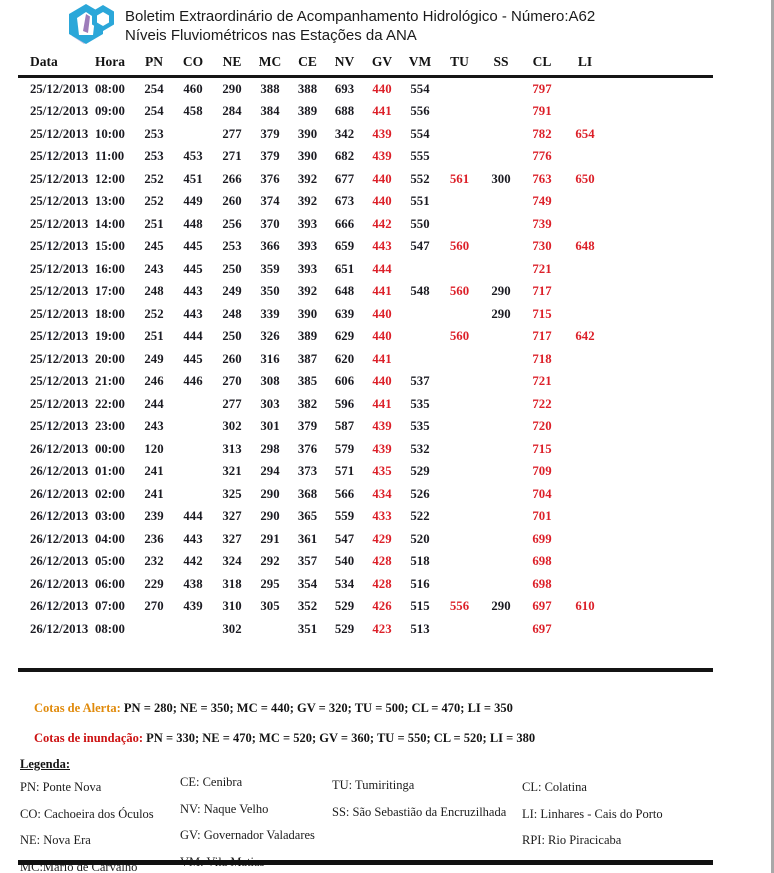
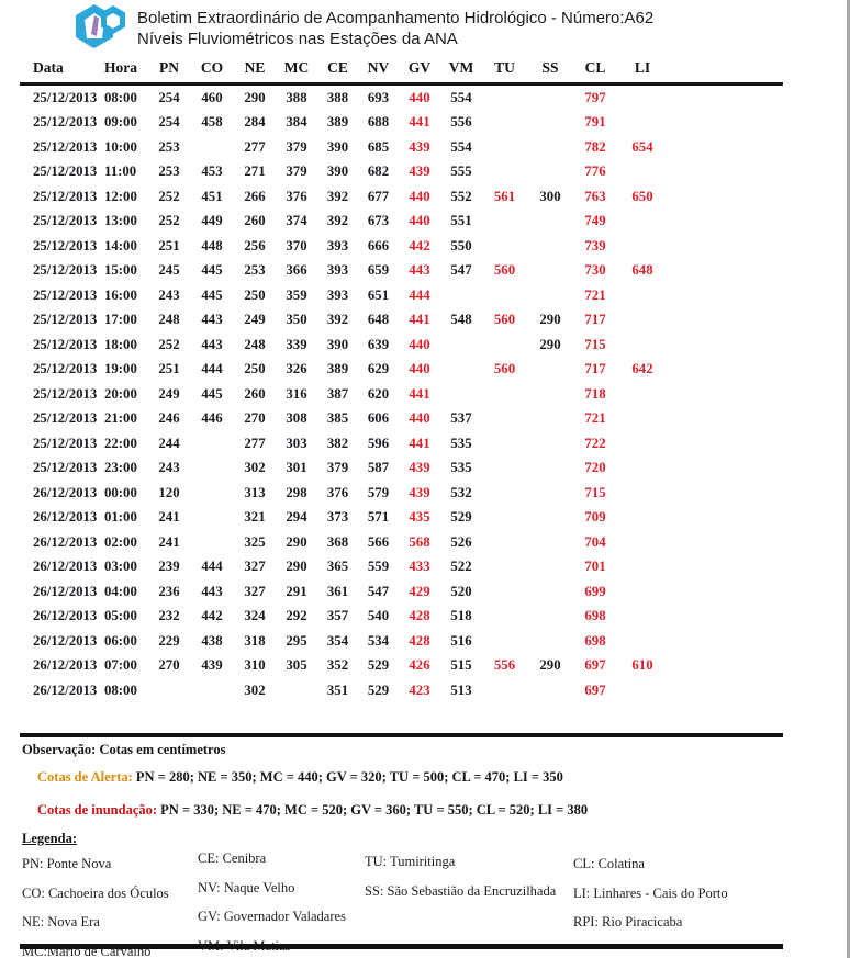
  Boletim Extraordinário de Acompanhamento Hidrológico - Número:A62
  Níveis Fluviométricos nas Estações da ANA
  Data	Hora	PN	CO	NE	MC	CE	NV	GV	VM	TU	SS	CL	LI
  25/12/2013	08:00	254	460	290	388	388	693	440	554			797
  25/12/2013	09:00	254	458	284	384	389	688	441	556			791
- 25/12/2013	10:00	253		277	379	390	342	439	554			782	654
+ 25/12/2013	10:00	253		277	379	390	685	439	554			782	654
  25/12/2013	11:00	253	453	271	379	390	682	439	555			776
  25/12/2013	12:00	252	451	266	376	392	677	440	552	561	300	763	650
  25/12/2013	13:00	252	449	260	374	392	673	440	551			749
  25/12/2013	14:00	251	448	256	370	393	666	442	550			739
  25/12/2013	15:00	245	445	253	366	393	659	443	547	560		730	648
  25/12/2013	16:00	243	445	250	359	393	651	444				721
  25/12/2013	17:00	248	443	249	350	392	648	441	548	560	290	717
  25/12/2013	18:00	252	443	248	339	390	639	440			290	715
  25/12/2013	19:00	251	444	250	326	389	629	440		560		717	642
  25/12/2013	20:00	249	445	260	316	387	620	441				718
  25/12/2013	21:00	246	446	270	308	385	606	440	537			721
  25/12/2013	22:00	244		277	303	382	596	441	535			722
  25/12/2013	23:00	243		302	301	379	587	439	535			720
  26/12/2013	00:00	120		313	298	376	579	439	532			715
  26/12/2013	01:00	241		321	294	373	571	435	529			709
- 26/12/2013	02:00	241		325	290	368	566	434	526			704
+ 26/12/2013	02:00	241		325	290	368	566	568	526			704
  26/12/2013	03:00	239	444	327	290	365	559	433	522			701
  26/12/2013	04:00	236	443	327	291	361	547	429	520			699
  26/12/2013	05:00	232	442	324	292	357	540	428	518			698
  26/12/2013	06:00	229	438	318	295	354	534	428	516			698
  26/12/2013	07:00	270	439	310	305	352	529	426	515	556	290	697	610
  26/12/2013	08:00			302		351	529	423	513			697
+ Observação: Cotas em centímetros
  Cotas de Alerta: PN = 280; NE = 350; MC = 440; GV = 320; TU = 500; CL = 470; LI = 350
  Cotas de inundação: PN = 330; NE = 470; MC = 520; GV = 360; TU = 550; CL = 520; LI = 380
  Legenda:
  PN: Ponte Nova
  CO: Cachoeira dos Óculos
  NE: Nova Era
  MC:Mário de Carvalho
  CE: Cenibra
  NV: Naque Velho
  GV: Governador Valadares
  TU: Tumiritinga
  SS: São Sebastião da Encruzilhada
  CL: Colatina
  LI: Linhares - Cais do Porto
  RPI: Rio Piracicaba
